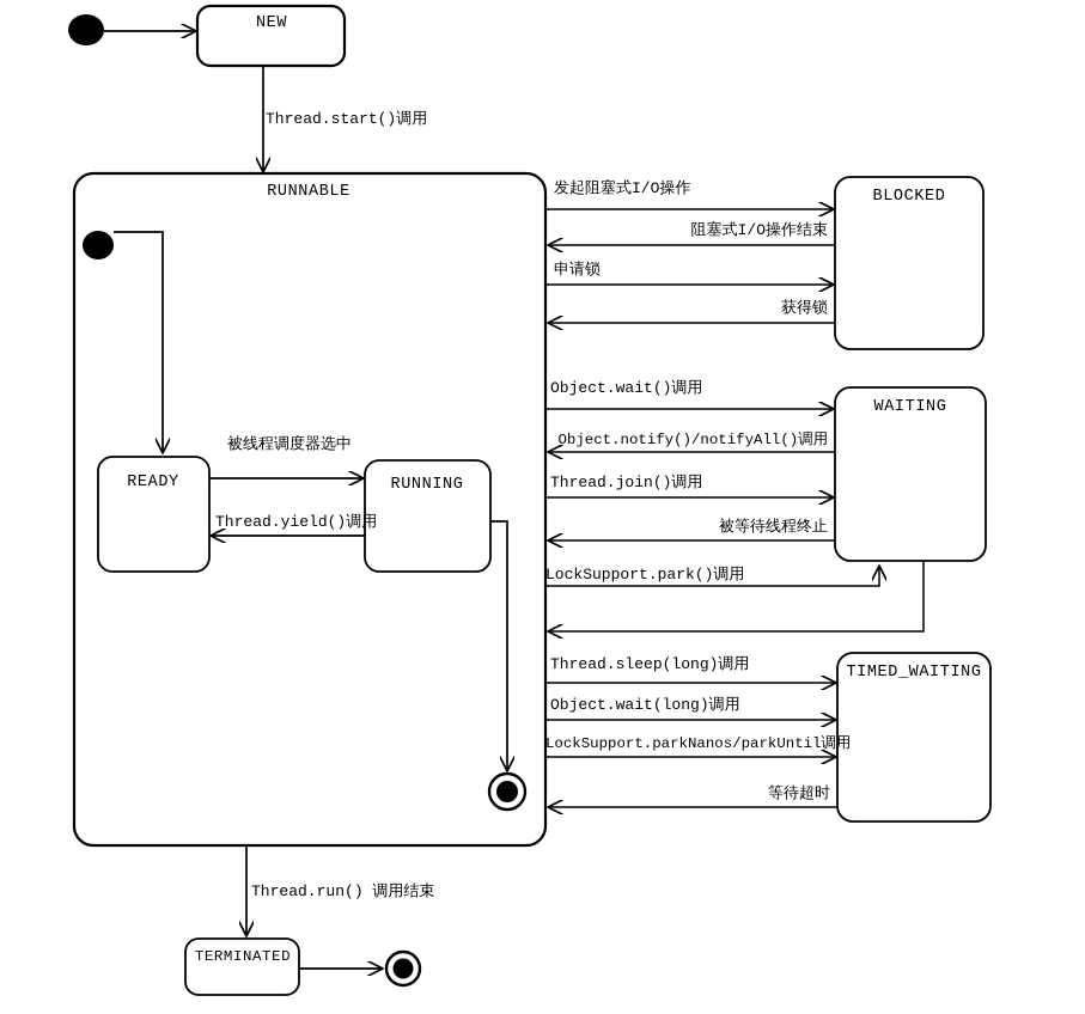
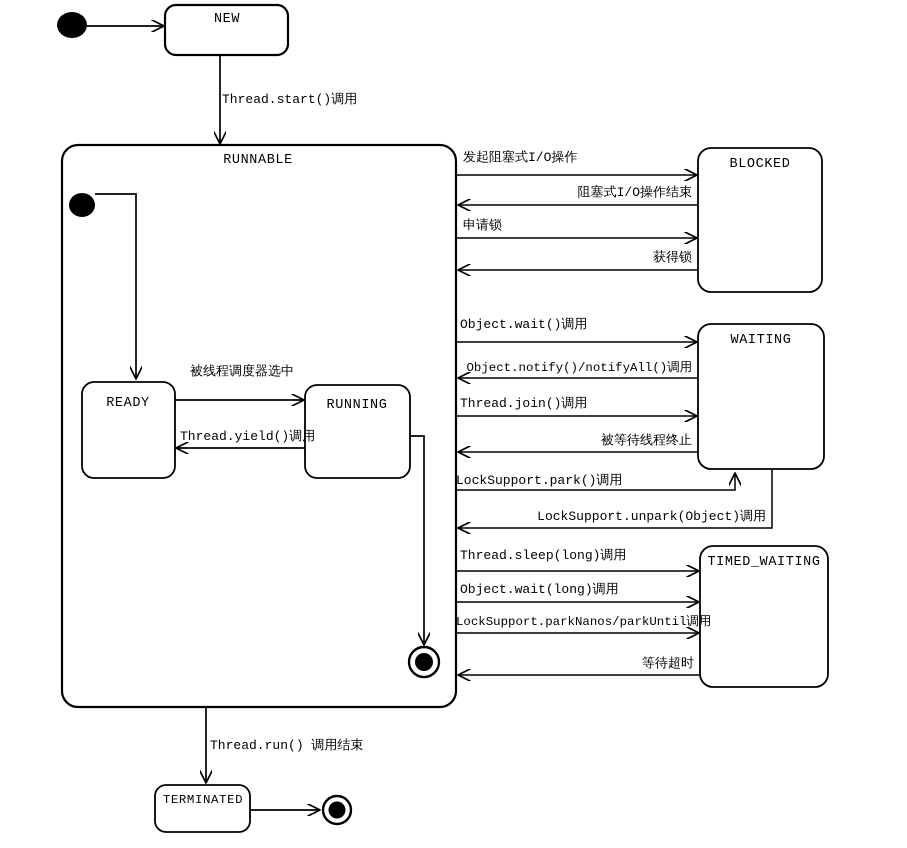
  NEW
  Thread.start()调用
  RUNNABLE
  READY
  RUNNING
  被线程调度器选中
  Thread.yield()调用
  BLOCKED
  发起阻塞式I/O操作
  阻塞式I/O操作结束
  申请锁
  获得锁
  WAITING
  Object.wait()调用
  Object.notify()/notifyAll()调用
  Thread.join()调用
  被等待线程终止
  LockSupport.park()调用
+ LockSupport.unpark(Object)调用
  TIMED_WAITING
  Thread.sleep(long)调用
  Object.wait(long)调用
  LockSupport.parkNanos/parkUntil调用
  等待超时
  Thread.run() 调用结束
  TERMINATED
